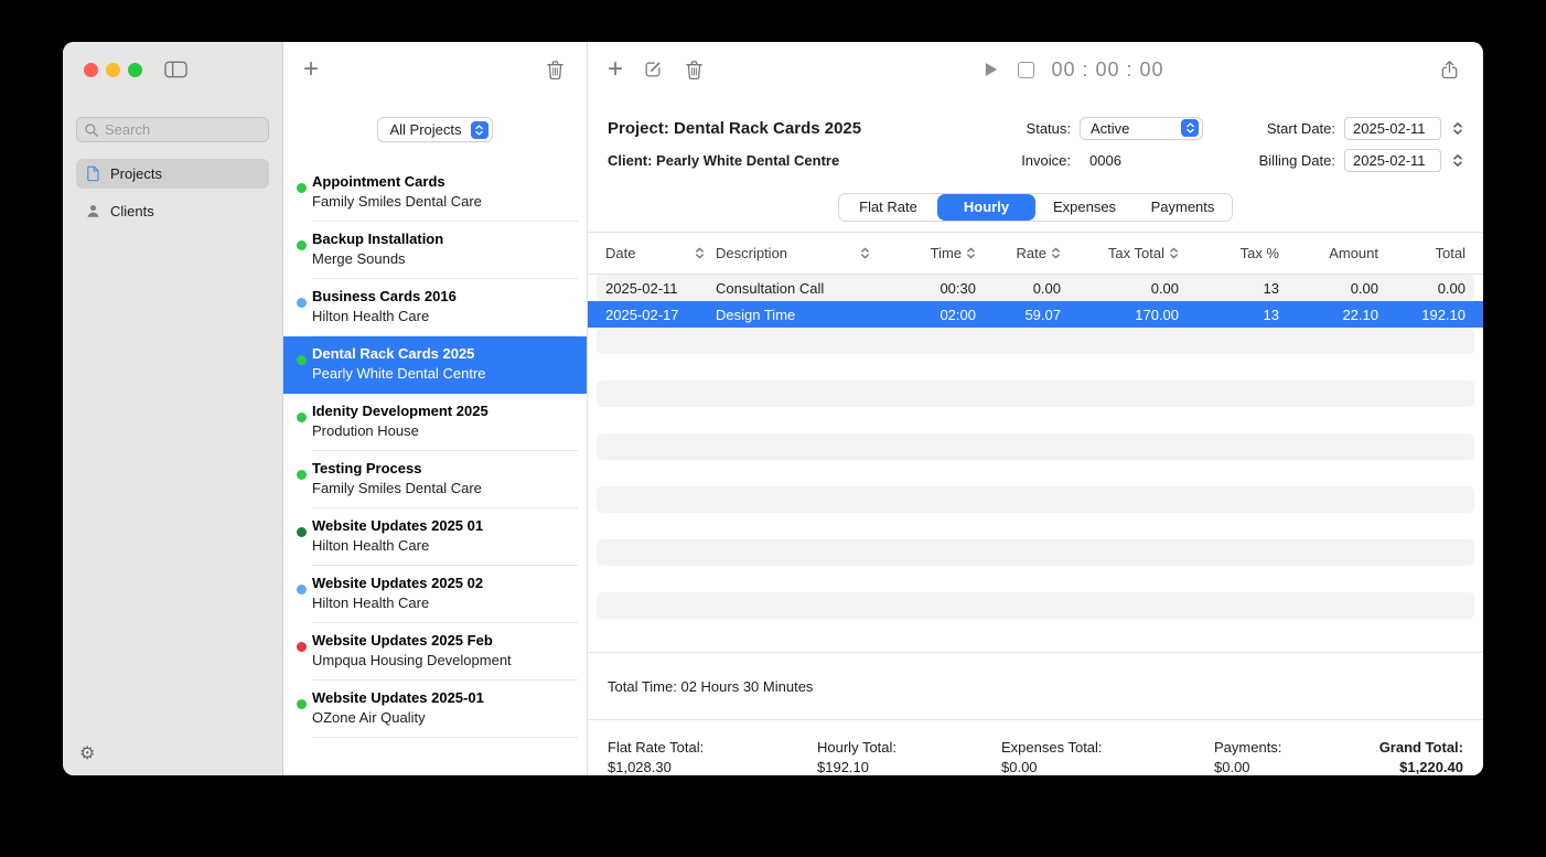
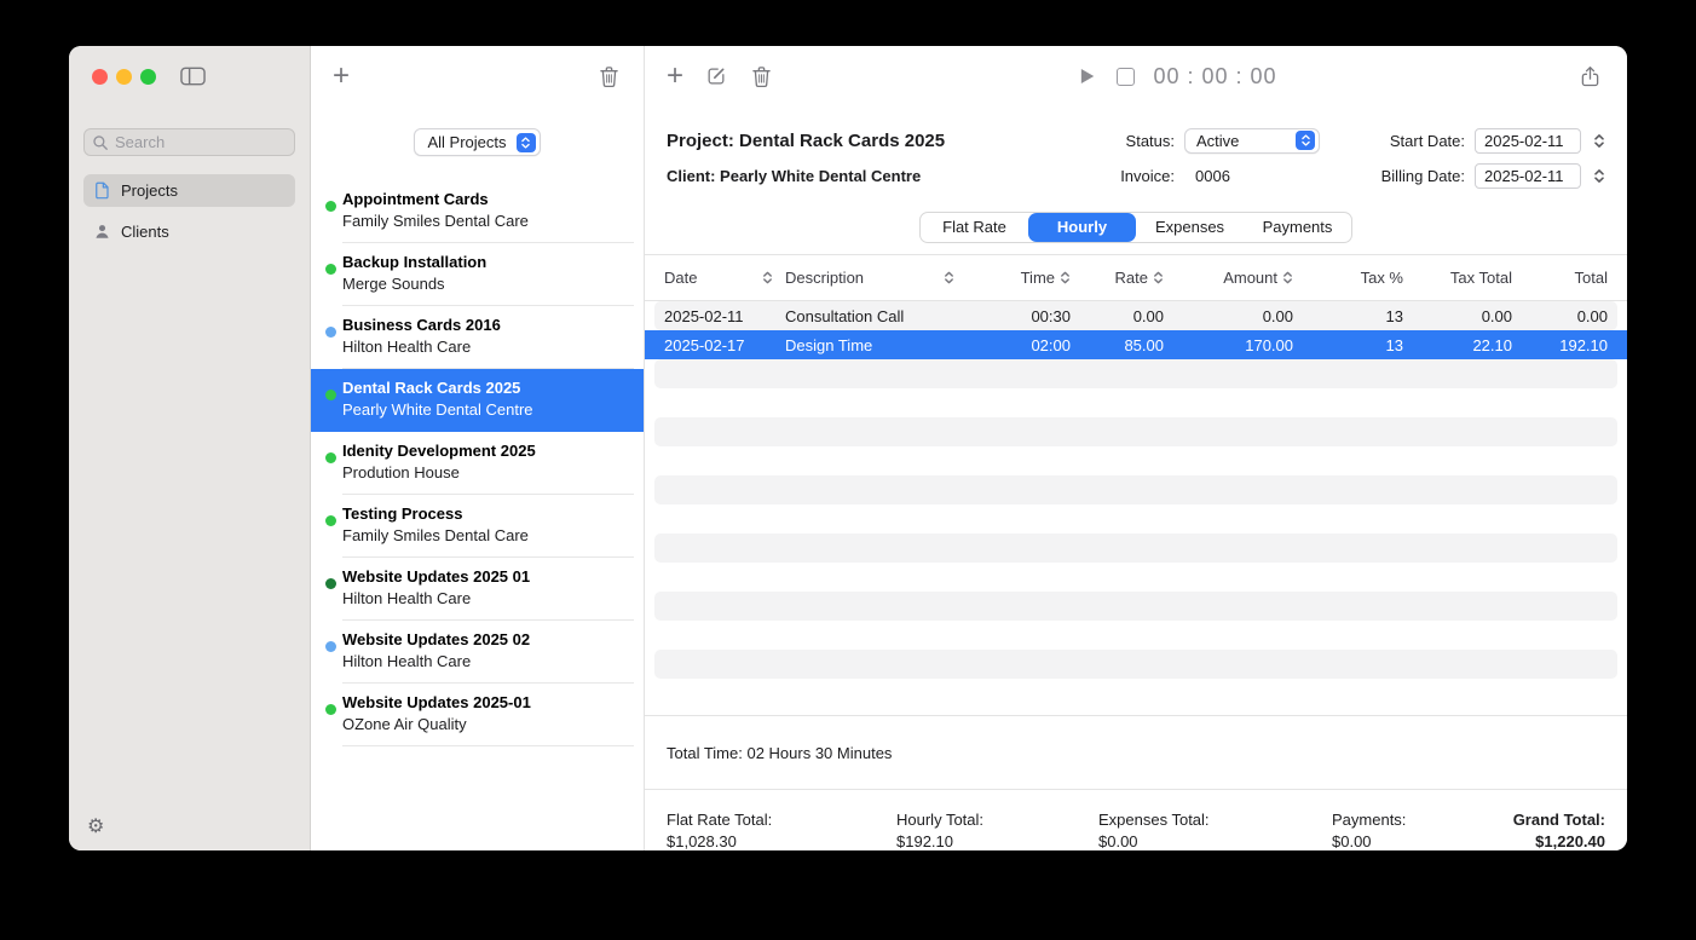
  Search
  Projects
  Clients
  ⚙
  +
  All Projects
  Appointment Cards
  Family Smiles Dental Care
  Backup Installation
  Merge Sounds
  Business Cards 2016
  Hilton Health Care
  Dental Rack Cards 2025
  Pearly White Dental Centre
  Idenity Development 2025
  Prodution House
  Testing Process
  Family Smiles Dental Care
  Website Updates 2025 01
  Hilton Health Care
  Website Updates 2025 02
  Hilton Health Care
- Website Updates 2025 Feb
- Umpqua Housing Development
  Website Updates 2025-01
  OZone Air Quality
  +
  00 : 00 : 00
  Project: Dental Rack Cards 2025
  Client: Pearly White Dental Centre
  Status:
  Active
  Invoice:
  0006
  Start Date:
  2025-02-11
  Billing Date:
  2025-02-11
  Flat Rate
  Hourly
  Expenses
  Payments
  Date
  Description
  Time
  Rate
- Tax Total
+ Amount
  Tax %
- Amount
+ Tax Total
  Total
  2025-02-11
  Consultation Call
  00:30
  0.00
  0.00
  13
  0.00
  0.00
  2025-02-17
  Design Time
  02:00
- 59.07
+ 85.00
  170.00
  13
  22.10
  192.10
  Total Time: 02 Hours 30 Minutes
  Flat Rate Total:
  $1,028.30
  Hourly Total:
  $192.10
  Expenses Total:
  $0.00
  Payments:
  $0.00
  Grand Total:
  $1,220.40
